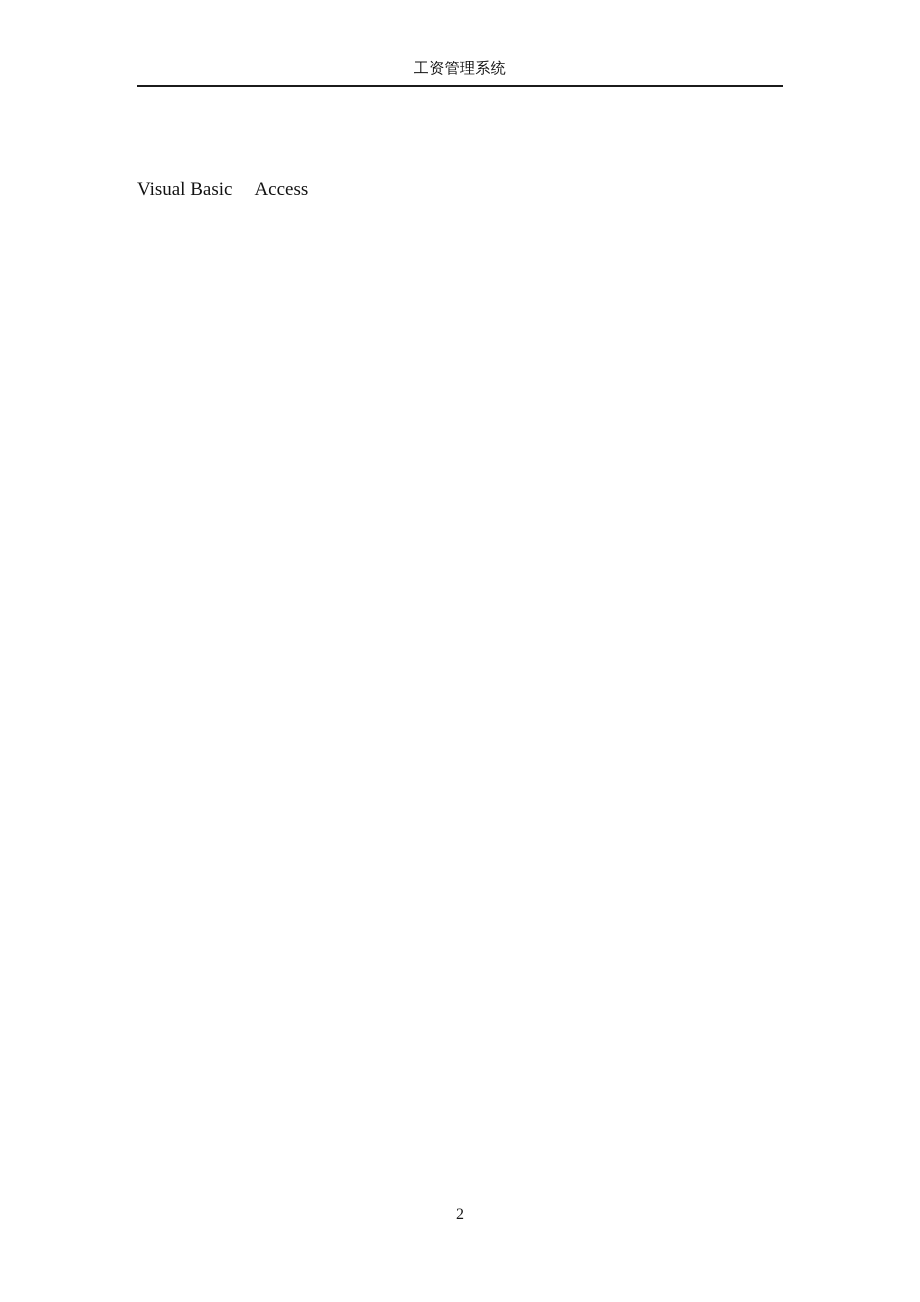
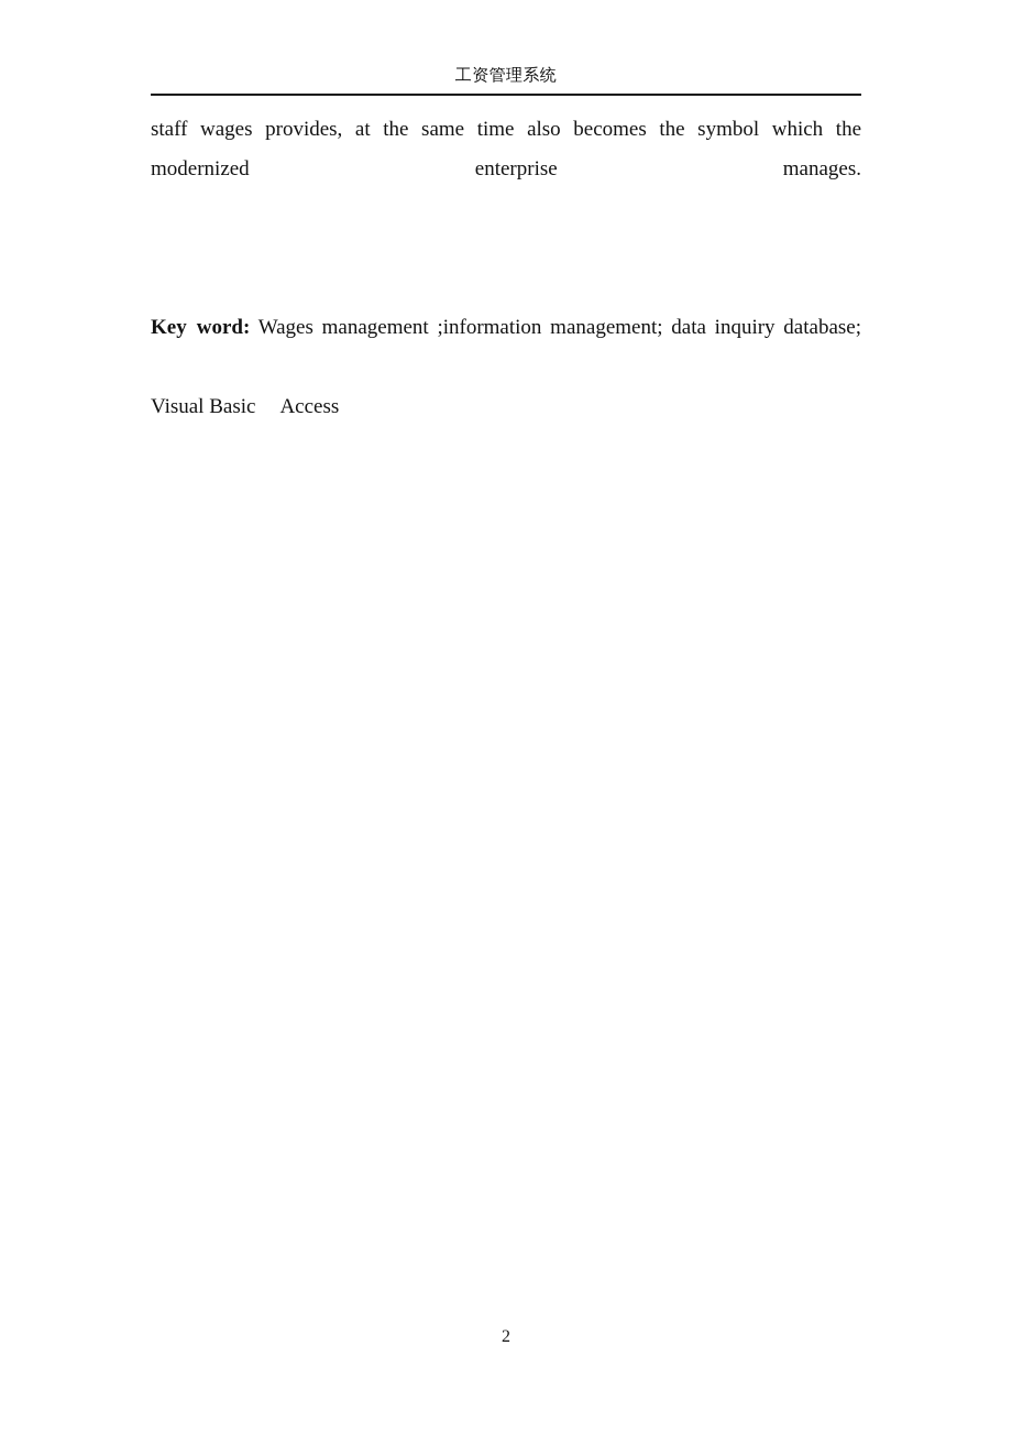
  工资管理系统
+ staff wages provides, at the same time also becomes the symbol which the modernized enterprise manages.
+ Key word: Wages management ;information management; data inquiry database;
  Visual Basic Access
  2
